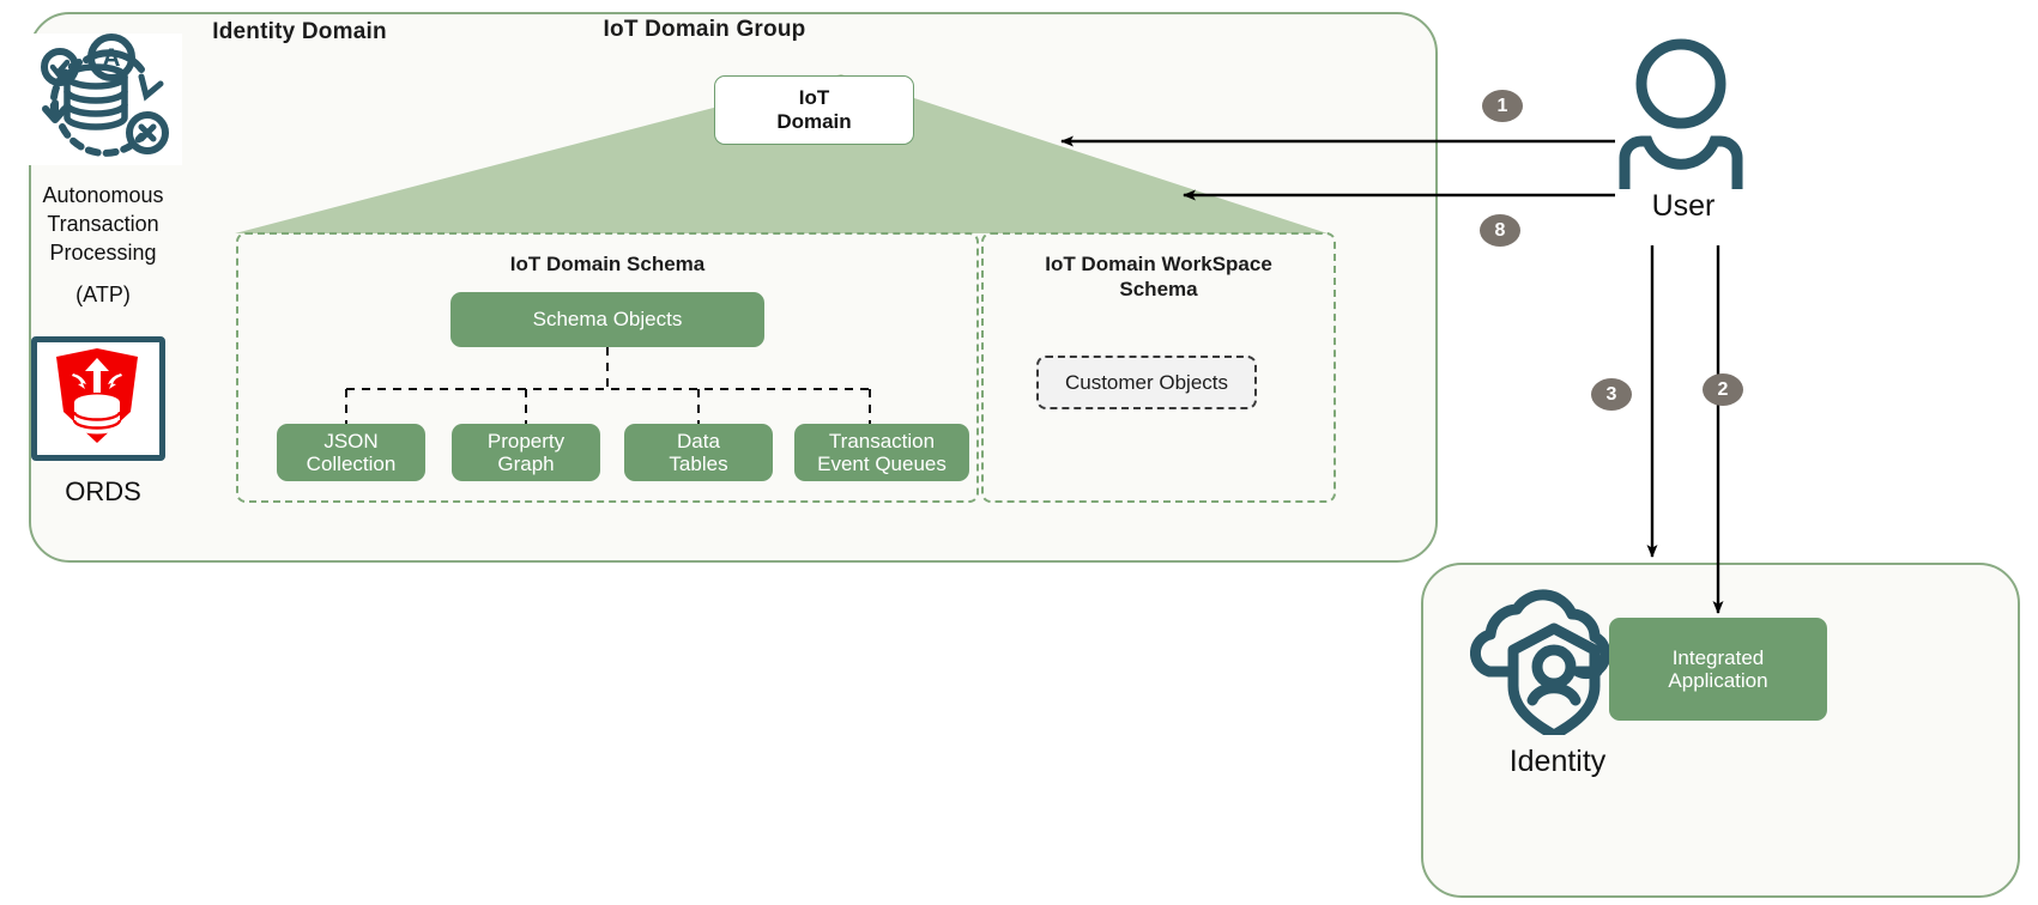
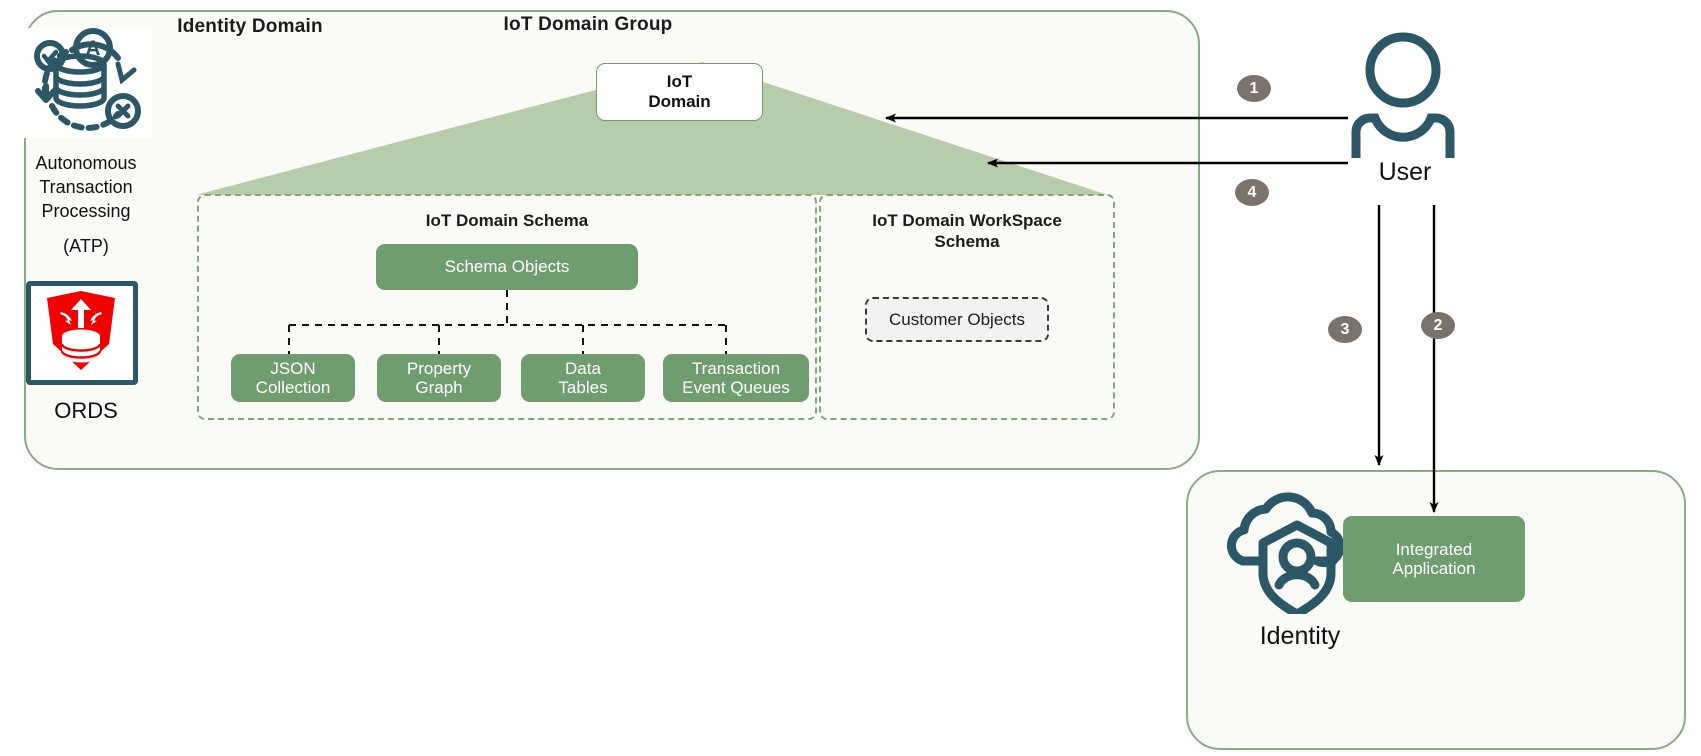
  IoT Domain Group
  A
  Autonomous
  Transaction
  Processing
  (ATP)
  ORDS
  IoT
  Domain
  IoT Domain Schema
  Schema Objects
  JSON
  Collection
  Property
  Graph
  Data
  Tables
  Transaction
  Event Queues
  IoT Domain WorkSpace
  Schema
  Customer Objects
  Identity Domain
  Identity
  Integrated
  Application
  User
  1
- 8
+ 4
  3
  2
